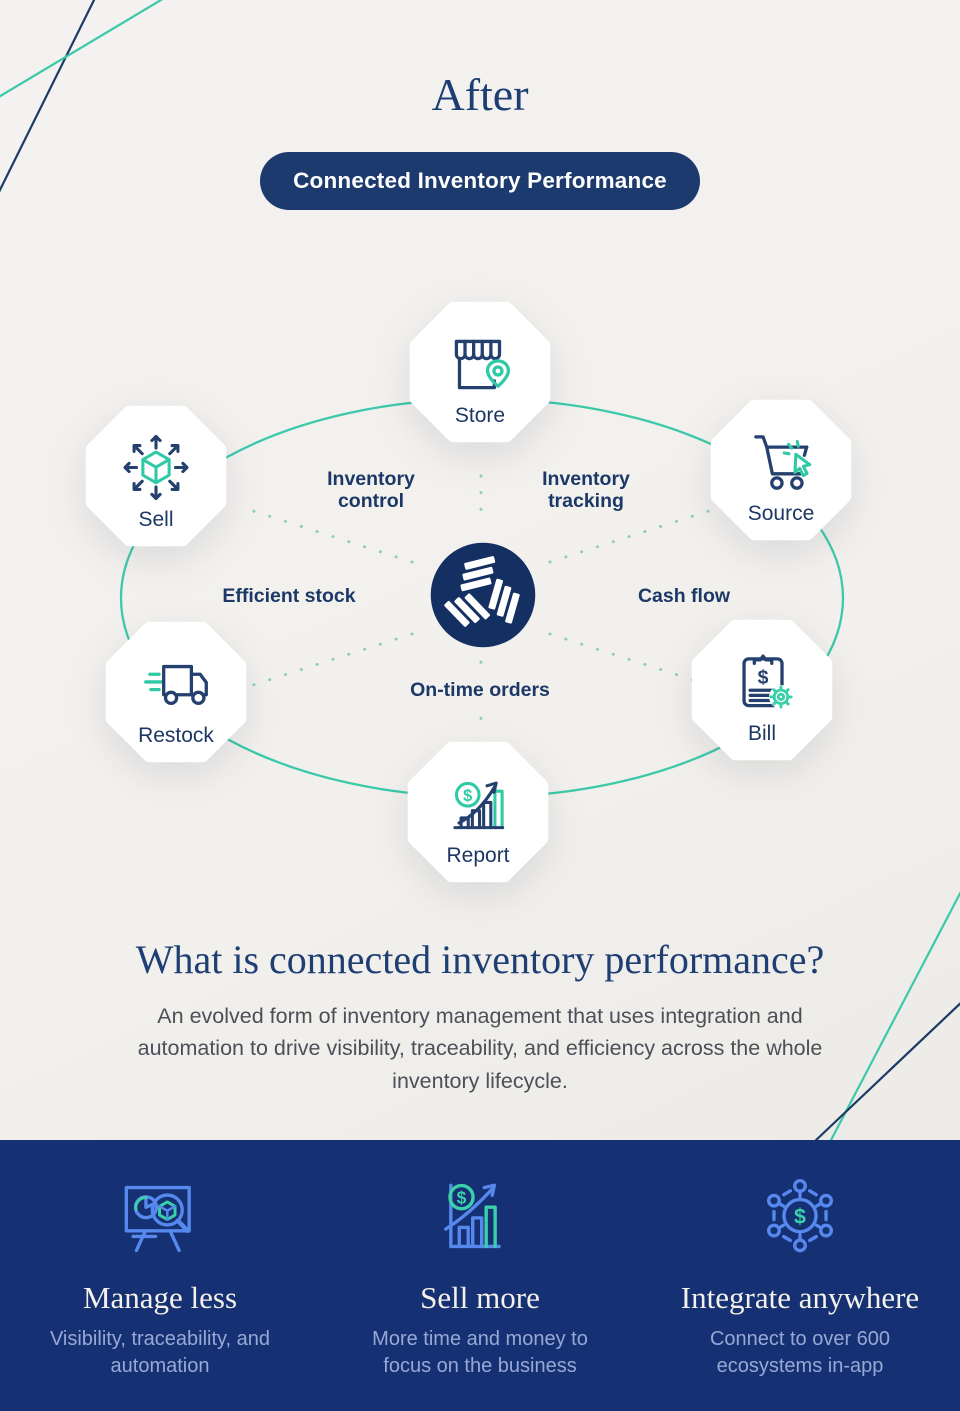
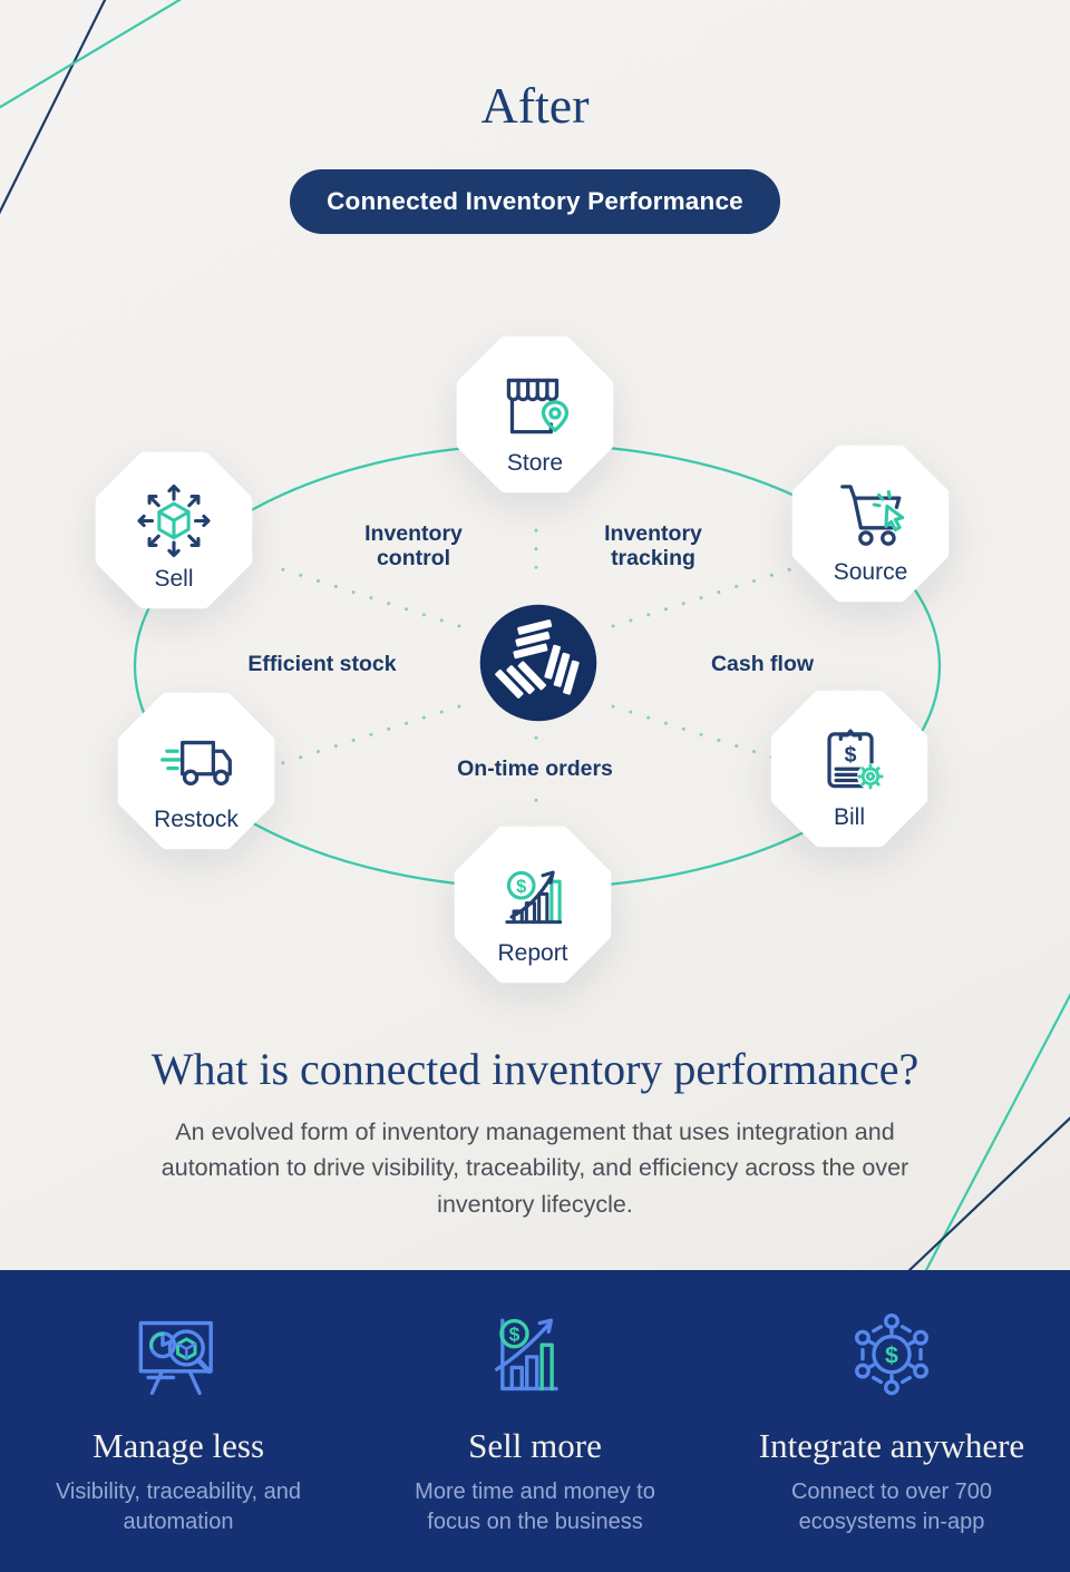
  After
  Connected Inventory Performance
  Store
  Source
  $
  Bill
  $
  Report
  Restock
  Sell
  Inventory control
  Inventory tracking
  Efficient stock
  Cash flow
  On-time orders
  What is connected inventory performance?
- An evolved form of inventory management that uses integration and automation to drive visibility, traceability, and efficiency across the whole inventory lifecycle.
+ An evolved form of inventory management that uses integration and automation to drive visibility, traceability, and efficiency across the over inventory lifecycle.
  Manage less
  Visibility, traceability, and automation
  $
  Sell more
  More time and money to focus on the business
  $
  Integrate anywhere
- Connect to over 600 ecosystems in-app
+ Connect to over 700 ecosystems in-app
